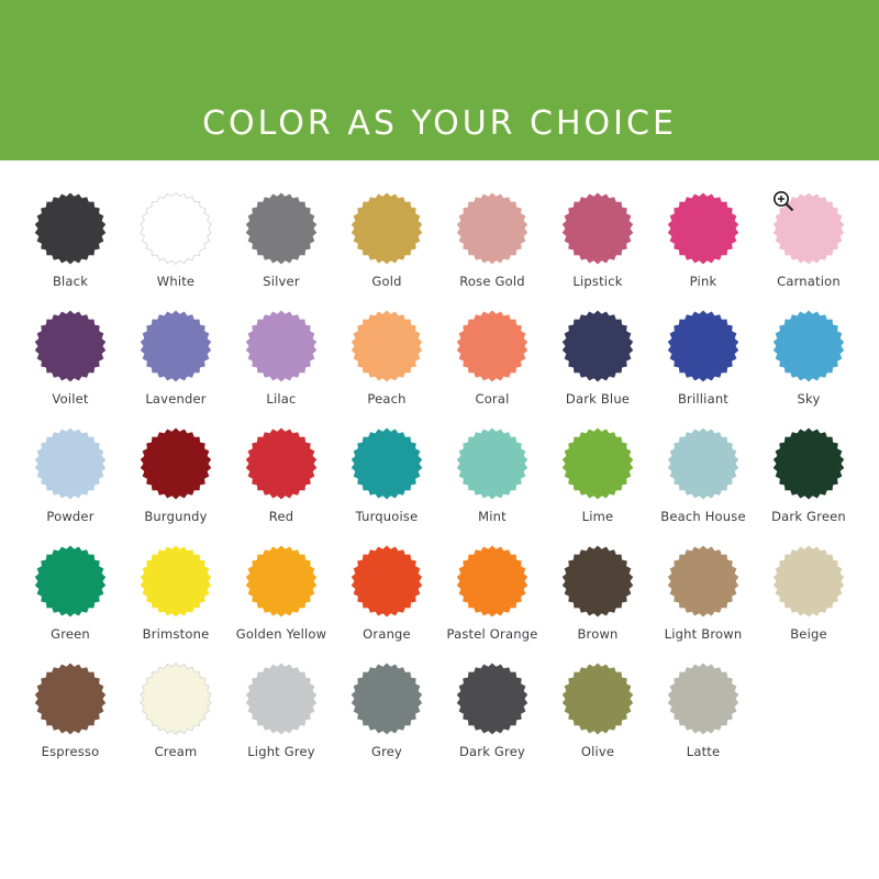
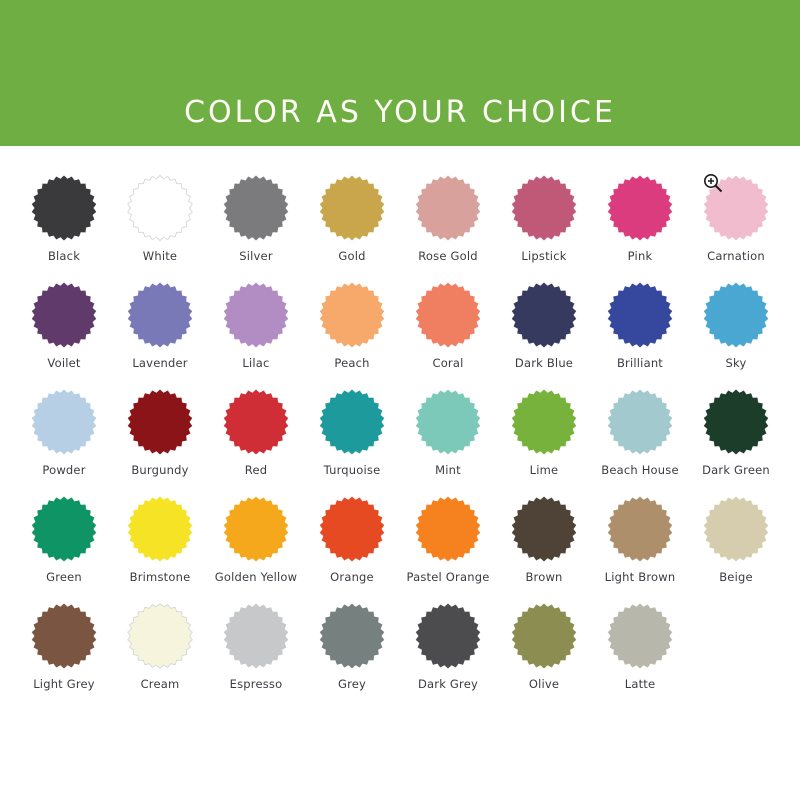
  COLOR AS YOUR CHOICE
  Black
  White
  Silver
  Gold
  Rose Gold
  Lipstick
  Pink
  Carnation
  Voilet
  Lavender
  Lilac
  Peach
  Coral
  Dark Blue
  Brilliant
  Sky
  Powder
  Burgundy
  Red
  Turquoise
  Mint
  Lime
  Beach House
  Dark Green
  Green
  Brimstone
  Golden Yellow
  Orange
  Pastel Orange
  Brown
  Light Brown
  Beige
- Espresso
+ Light Grey
  Cream
- Light Grey
+ Espresso
  Grey
  Dark Grey
  Olive
  Latte
